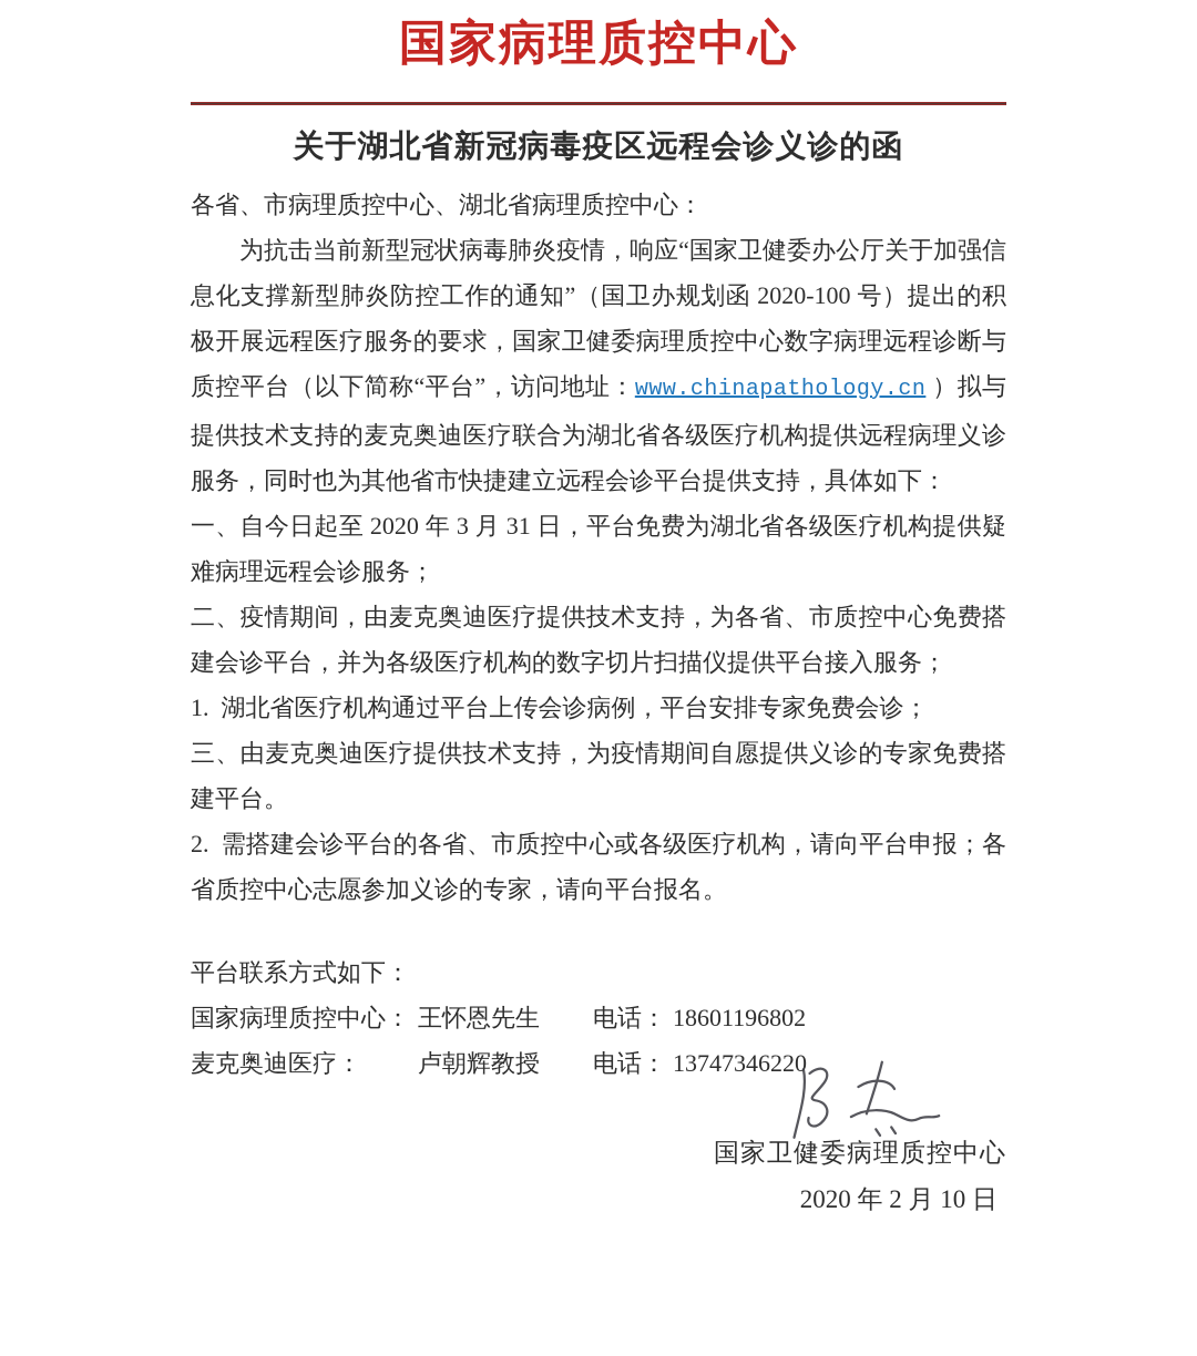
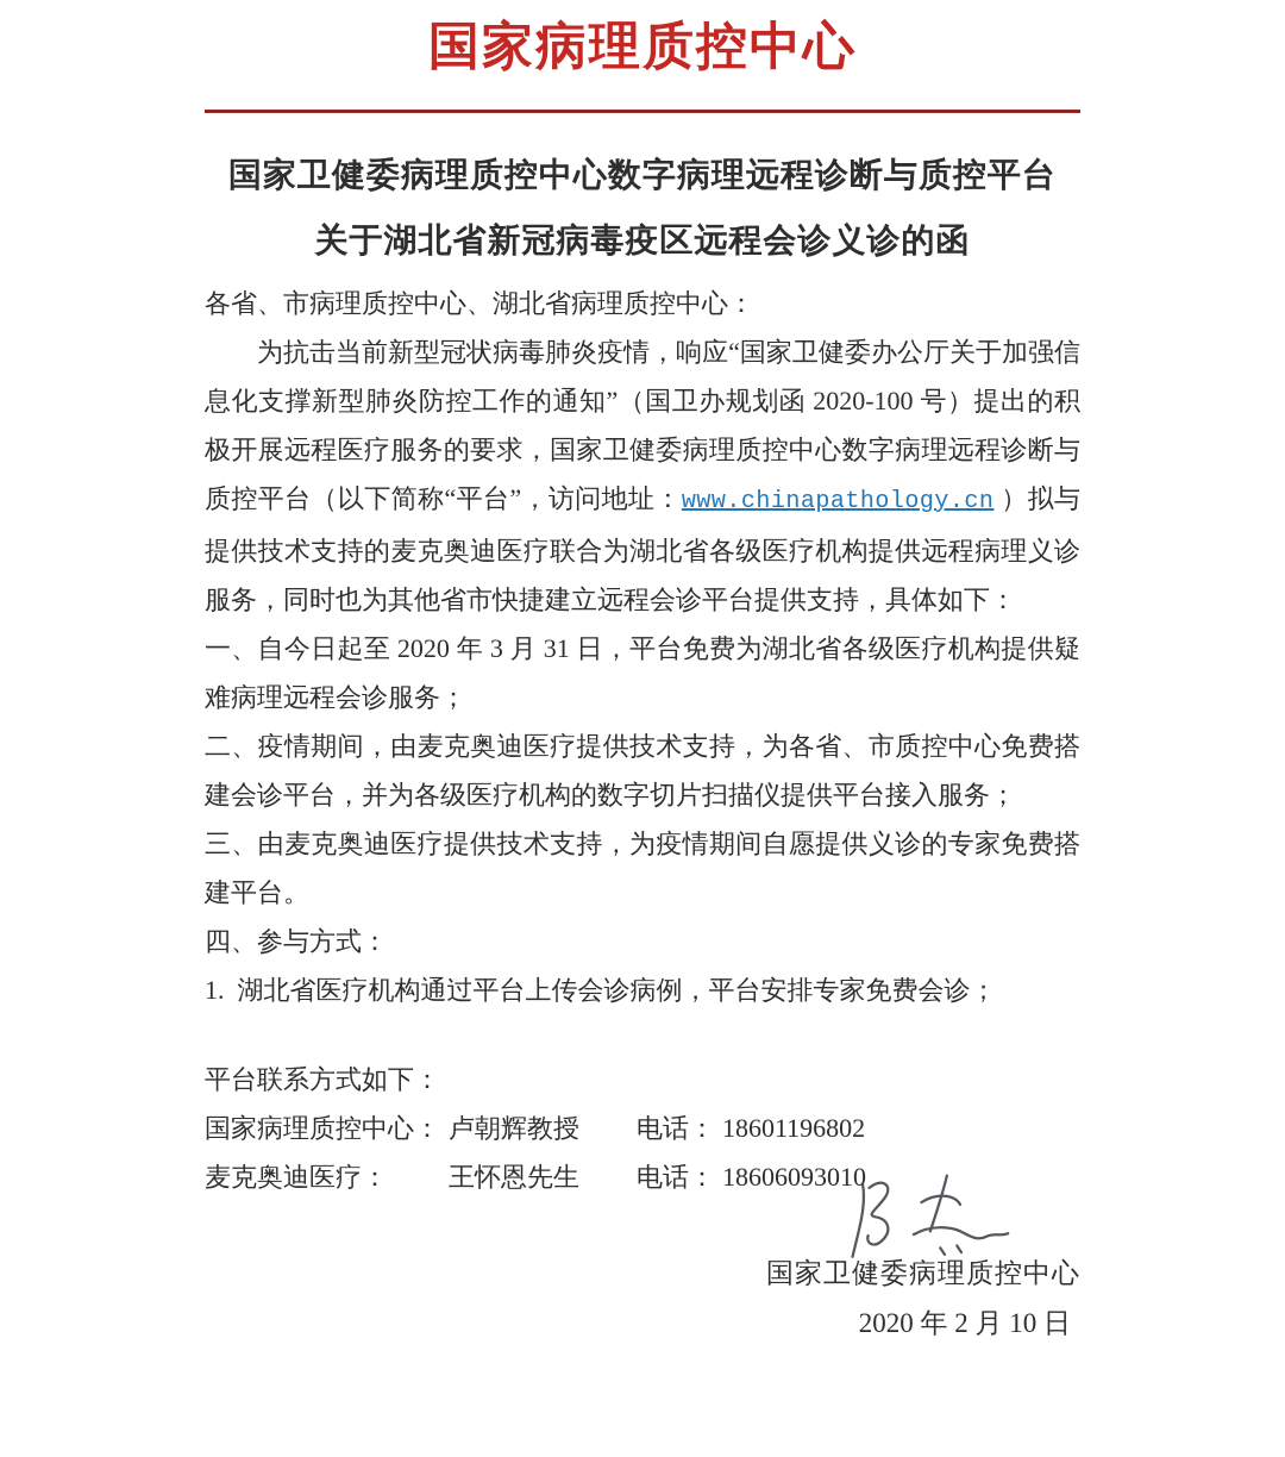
  国家病理质控中心
+ 国家卫健委病理质控中心数字病理远程诊断与质控平台
  关于湖北省新冠病毒疫区远程会诊义诊的函
  各省、市病理质控中心、湖北省病理质控中心：
  为抗击当前新型冠状病毒肺炎疫情，响应“国家卫健委办公厅关于加强信息化支撑新型肺炎防控工作的通知”（国卫办规划函 2020-100 号）提出的积极开展远程医疗服务的要求，国家卫健委病理质控中心数字病理远程诊断与质控平台（以下简称“平台”，访问地址：www.chinapathology.cn ）拟与提供技术支持的麦克奥迪医疗联合为湖北省各级医疗机构提供远程病理义诊服务，同时也为其他省市快捷建立远程会诊平台提供支持，具体如下：
  一、自今日起至 2020 年 3 月 31 日，平台免费为湖北省各级医疗机构提供疑难病理远程会诊服务；
  二、疫情期间，由麦克奥迪医疗提供技术支持，为各省、市质控中心免费搭建会诊平台，并为各级医疗机构的数字切片扫描仪提供平台接入服务；
- 1. 湖北省医疗机构通过平台上传会诊病例，平台安排专家免费会诊；
+ 三、由麦克奥迪医疗提供技术支持，为疫情期间自愿提供义诊的专家免费搭建平台。
+ 四、参与方式：
- 三、由麦克奥迪医疗提供技术支持，为疫情期间自愿提供义诊的专家免费搭建平台。
+ 1. 湖北省医疗机构通过平台上传会诊病例，平台安排专家免费会诊；
- 2. 需搭建会诊平台的各省、市质控中心或各级医疗机构，请向平台申报；各省质控中心志愿参加义诊的专家，请向平台报名。
  平台联系方式如下：
  国家病理质控中心：
- 王怀恩先生
+ 卢朝辉教授
  电话：
  18601196802
  麦克奥迪医疗：
- 卢朝辉教授
+ 王怀恩先生
  电话：
- 13747346220
+ 18606093010
  国家卫健委病理质控中心
  2020 年 2 月 10 日
